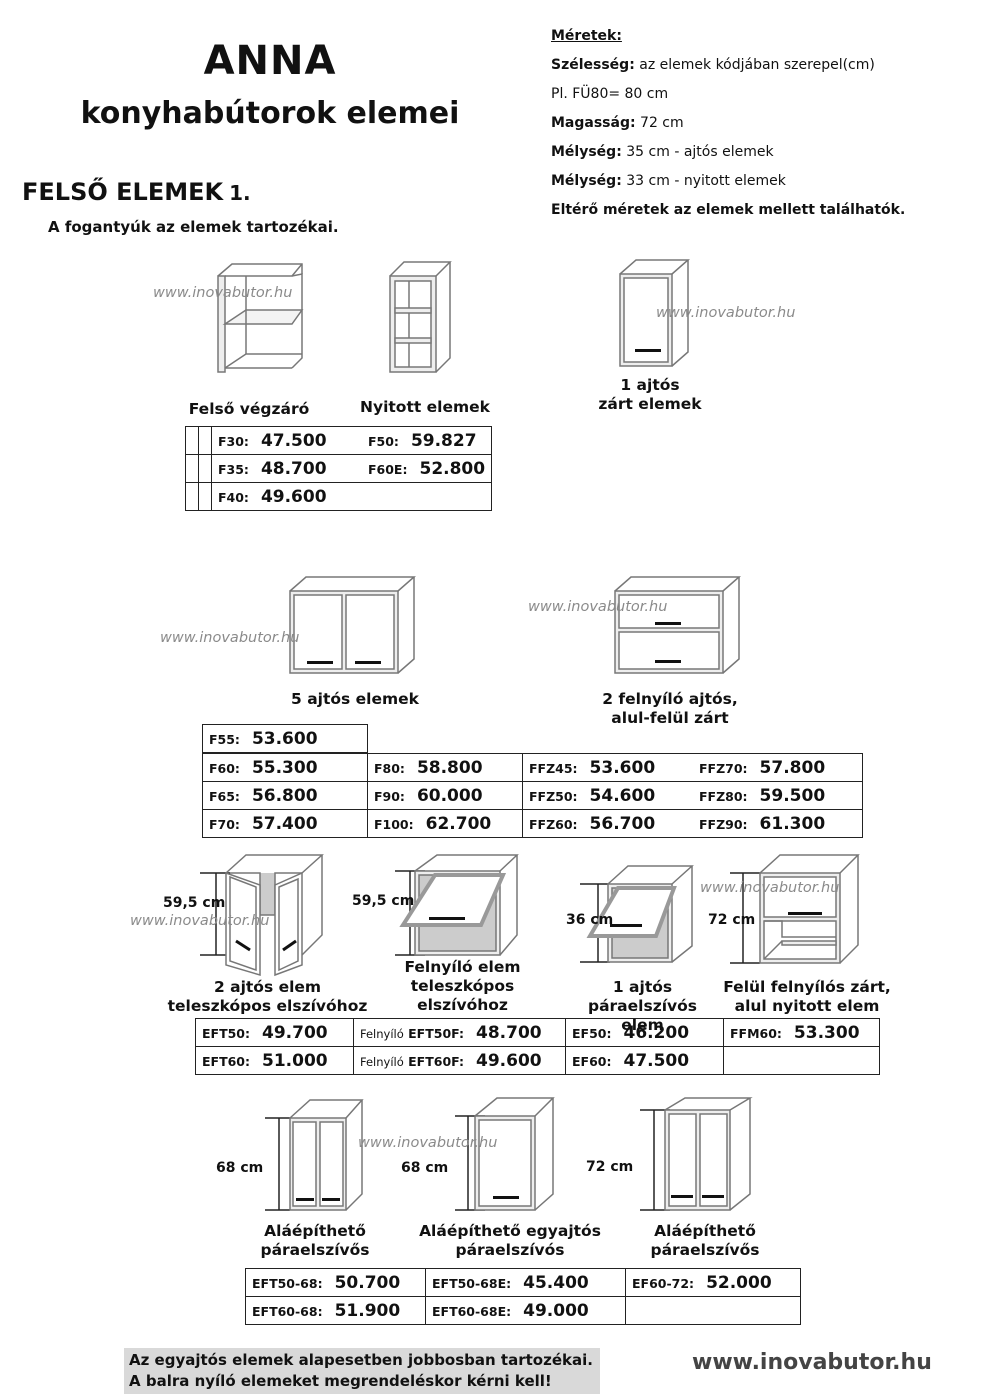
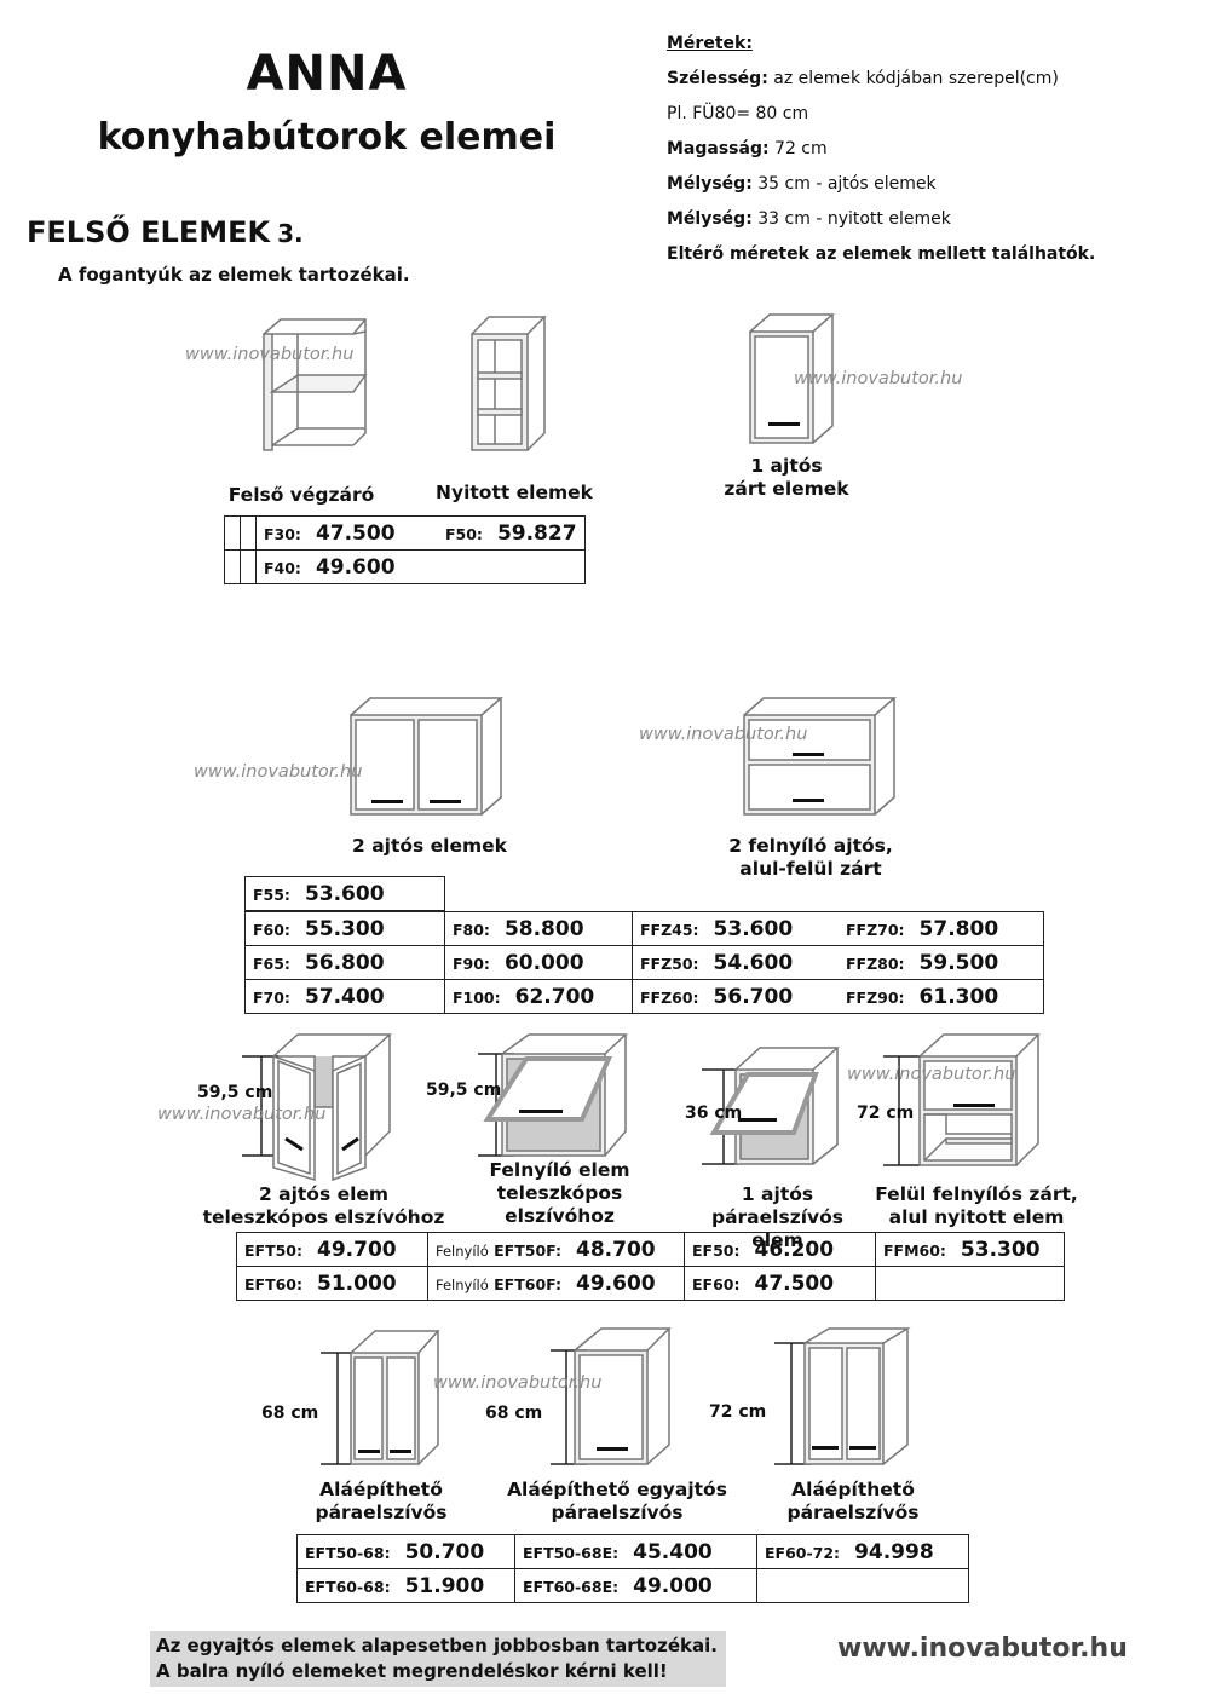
  ANNA
  konyhabútorok elemei
- FELSŐ ELEMEK 1.
+ FELSŐ ELEMEK 3.
  A fogantyúk az elemek tartozékai.
  Méretek:
  Szélesség: az elemek kódjában szerepel(cm)
  Pl. FÜ80= 80 cm
  Magasság: 72 cm
  Mélység: 35 cm - ajtós elemek
  Mélység: 33 cm - nyitott elemek
  Eltérő méretek az elemek mellett találhatók.
  www.inovabutor.hu
  www.inovabutor.hu
  Felső végzáró
  Nyitott elemek
  1 ajtós
  zárt elemek
  		F30: 47.500 F50: 59.827
- 		F35: 48.700 F60E: 52.800
  		F40: 49.600
  www.inovabutor.hu
  www.inovabutor.hu
- 5 ajtós elemek
+ 2 ajtós elemek
  2 felnyíló ajtós,
  alul-felül zárt
  F55: 53.600
  F60: 55.300	F80: 58.800	FFZ45: 53.600 FFZ70: 57.800
  F65: 56.800	F90: 60.000	FFZ50: 54.600 FFZ80: 59.500
  F70: 57.400	F100: 62.700	FFZ60: 56.700 FFZ90: 61.300
  59,5 cm
  www.inovabutor.hu
  59,5 cm
  36 cm
  72 cm
  www.inovabutor.hu
  2 ajtós elem
  teleszkópos elszívóhoz
  Felnyíló elem
  teleszkópos
  elszívóhoz
  1 ajtós
  páraelszívós elem
  Felül felnyílós zárt,
  alul nyitott elem
  EFT50: 49.700	Felnyíló EFT50F: 48.700	EF50: 46.200	FFM60: 53.300
  EFT60: 51.000	Felnyíló EFT60F: 49.600	EF60: 47.500
  68 cm
  68 cm
  www.inovabutor.hu
  72 cm
  Aláépíthető
  páraelszívős
  Aláépíthető egyajtós
  páraelszívós
  Aláépíthető
  páraelszívős
- EFT50-68: 50.700	EFT50-68E: 45.400	EF60-72: 52.000
+ EFT50-68: 50.700	EFT50-68E: 45.400	EF60-72: 94.998
  EFT60-68: 51.900	EFT60-68E: 49.000
  Az egyajtós elemek alapesetben jobbosban tartozékai.
  A balra nyíló elemeket megrendeléskor kérni kell!
  www.inovabutor.hu
